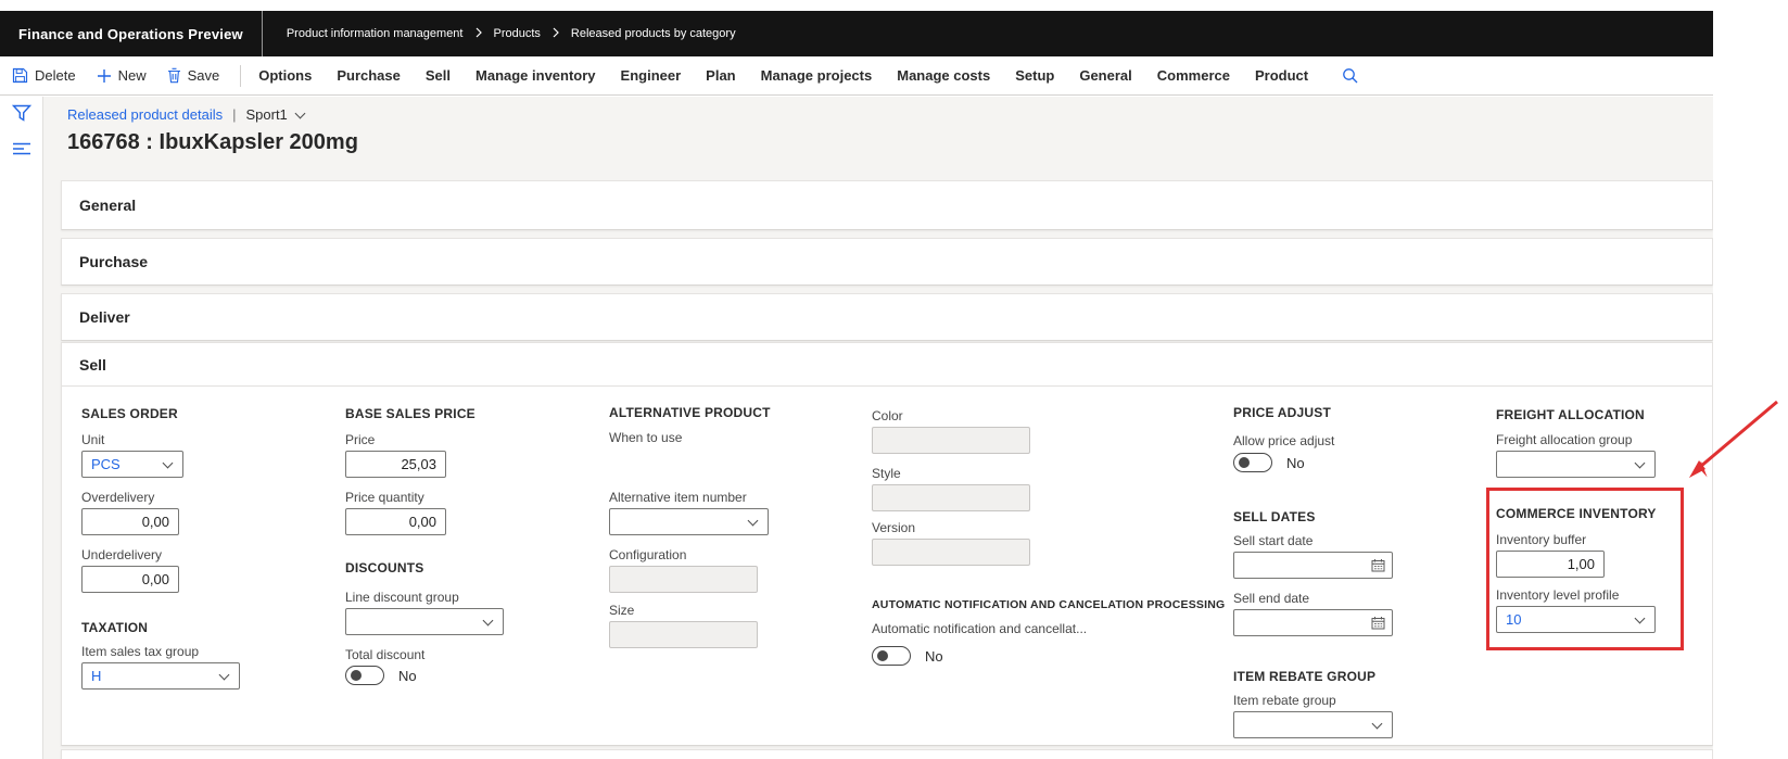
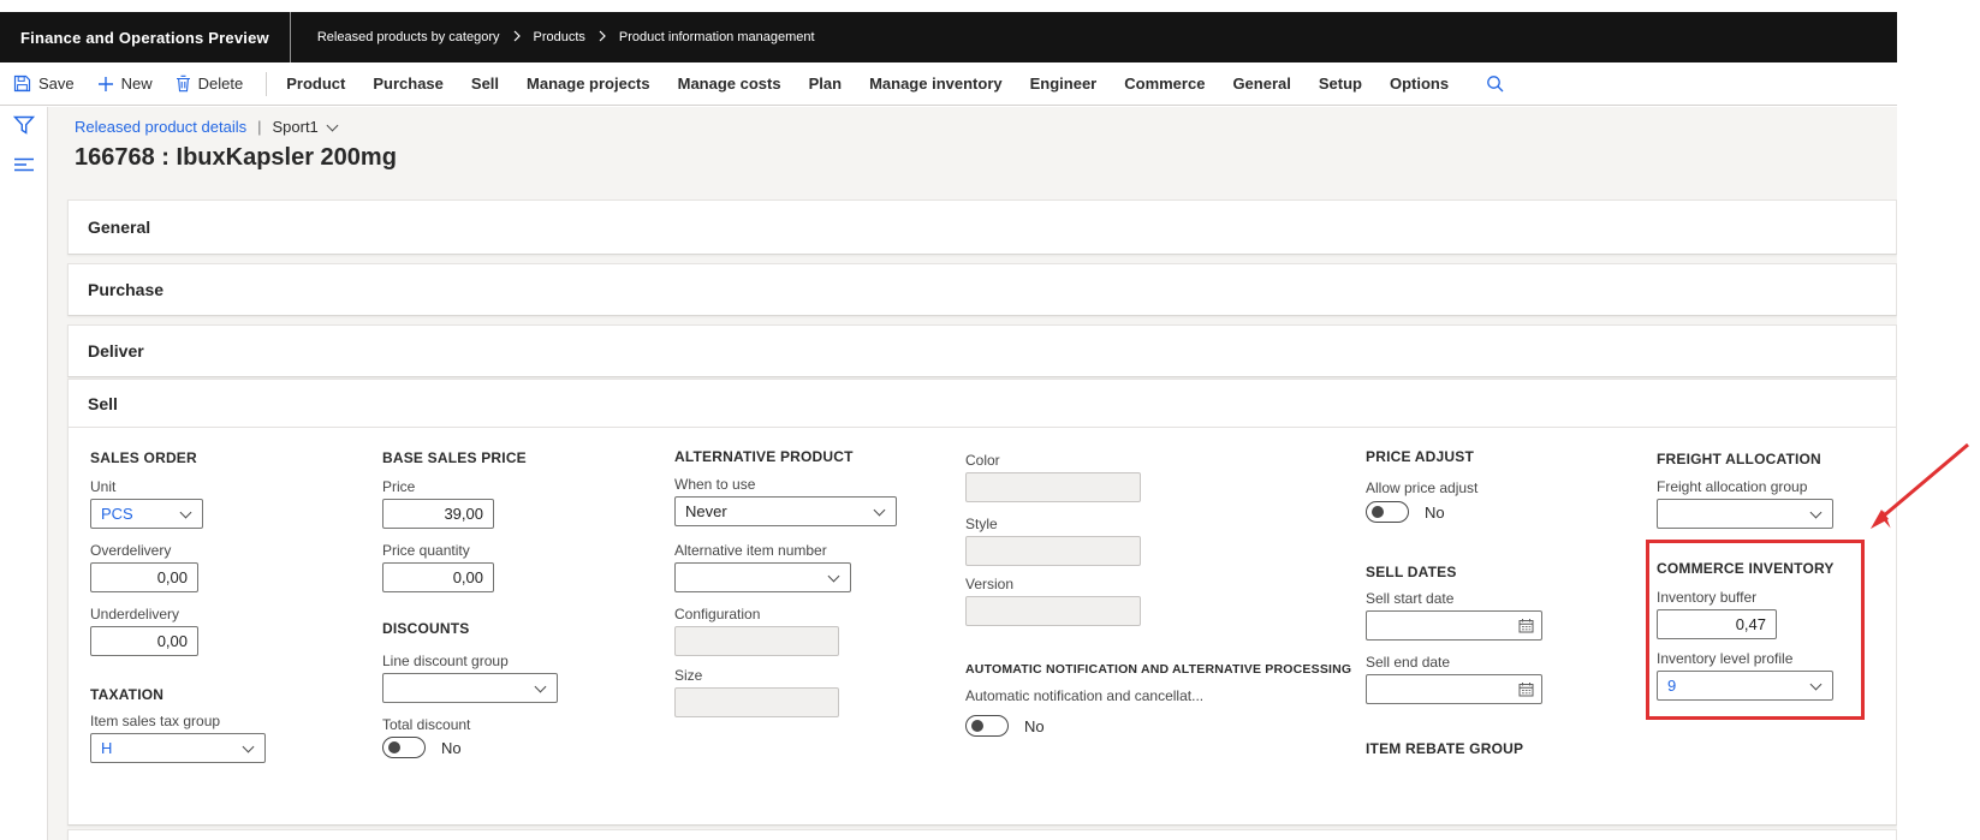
  Finance and Operations Preview
- Product information management
+ Released products by category
  Products
- Released products by category
+ Product information management
- Delete
+ Save
  New
- Save
+ Delete
- Options
+ Product
  Purchase
  Sell
- Manage inventory
+ Manage projects
- Engineer
+ Manage costs
  Plan
- Manage projects
+ Manage inventory
- Manage costs
+ Engineer
- Setup
+ Commerce
  General
- Commerce
+ Setup
- Product
+ Options
  Released product details
  |
  Sport1
  166768 : IbuxKapsler 200mg
  General
  Purchase
  Deliver
  Sell
  SALES ORDER
  Unit
  PCS
  Overdelivery
  0,00
  Underdelivery
  0,00
  TAXATION
  Item sales tax group
  H
  BASE SALES PRICE
  Price
- 25,03
+ 39,00
  Price quantity
  0,00
  DISCOUNTS
  Line discount group
  Total discount
  No
  ALTERNATIVE PRODUCT
  When to use
+ Never
  Alternative item number
  Configuration
  Size
  Color
  Style
  Version
- AUTOMATIC NOTIFICATION AND CANCELATION PROCESSING
+ AUTOMATIC NOTIFICATION AND ALTERNATIVE PROCESSING
  Automatic notification and cancellat...
  No
  PRICE ADJUST
  Allow price adjust
  No
  SELL DATES
  Sell start date
  Sell end date
  ITEM REBATE GROUP
- Item rebate group
  FREIGHT ALLOCATION
  Freight allocation group
  COMMERCE INVENTORY
  Inventory buffer
- 1,00
+ 0,47
  Inventory level profile
- 10
+ 9
